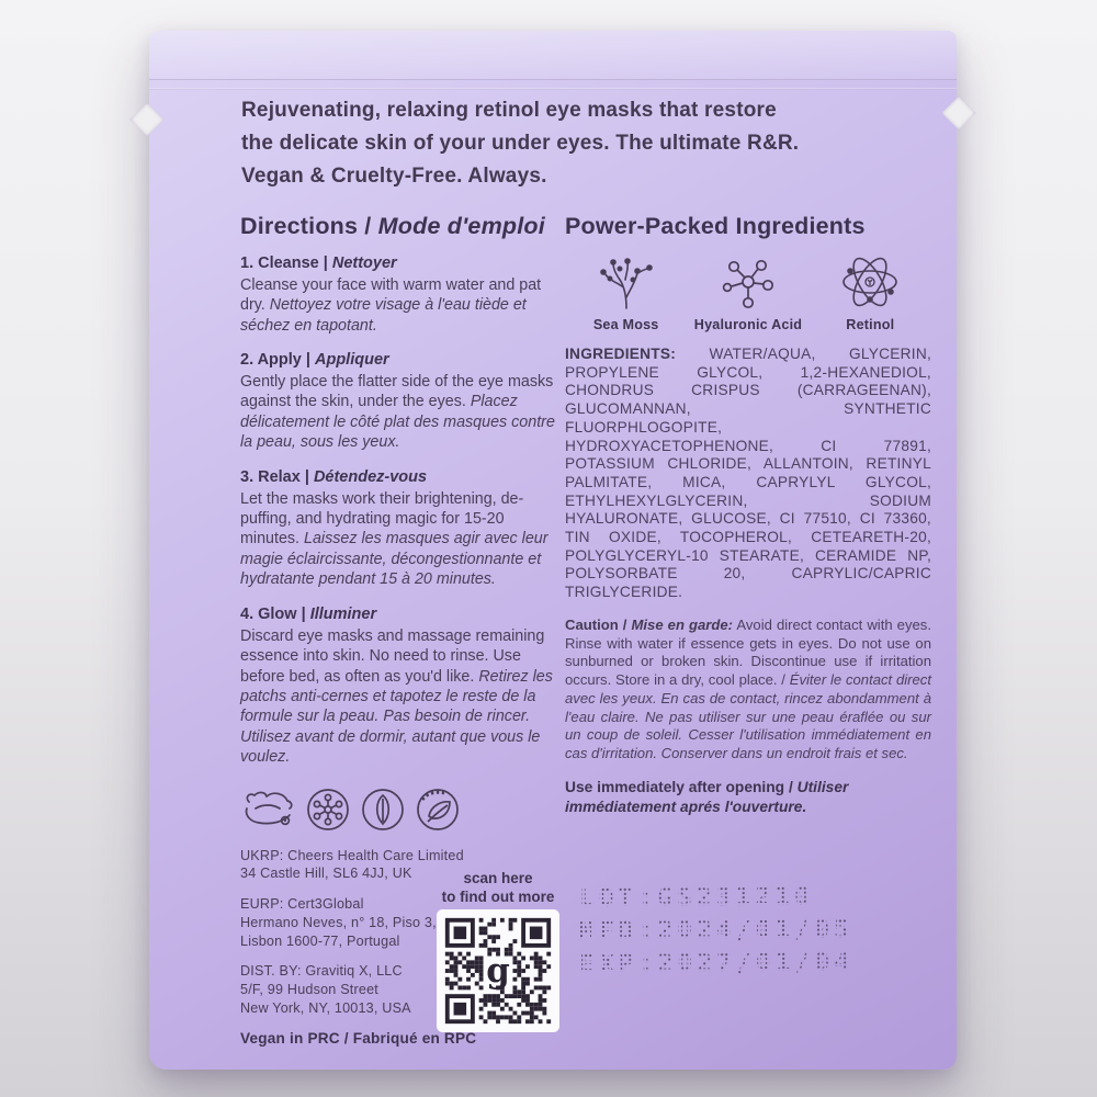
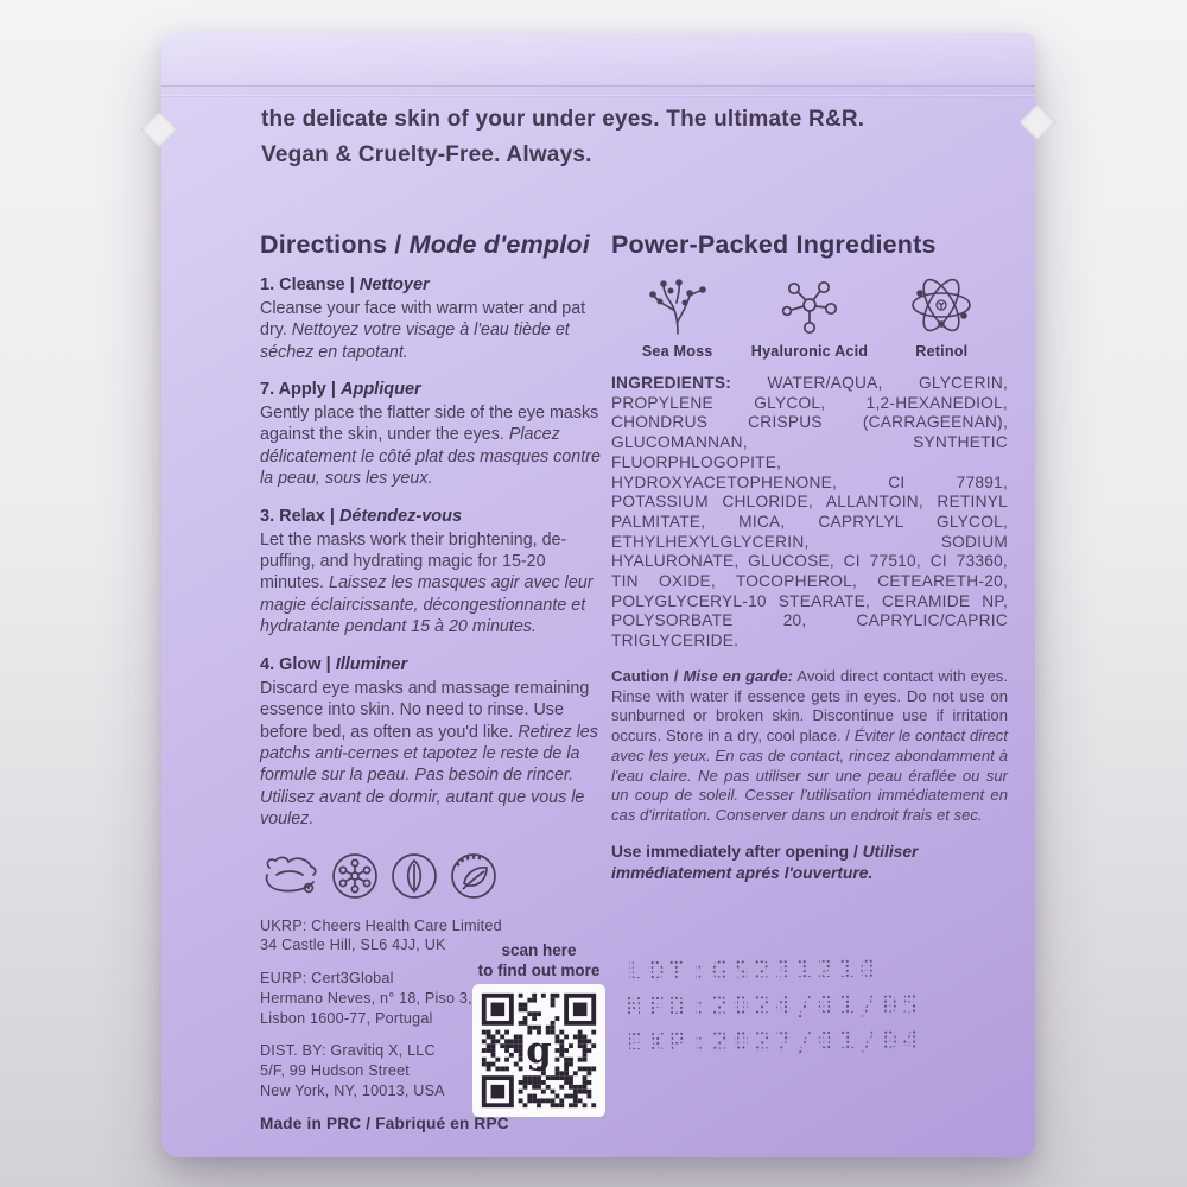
- Rejuvenating, relaxing retinol eye masks that restore
  the delicate skin of your under eyes. The ultimate R&R.
  Vegan & Cruelty-Free. Always.
  Directions / Mode d'emploi
  1. Cleanse | Nettoyer
  Cleanse your face with warm water and pat dry. Nettoyez votre visage à l'eau tiède et séchez en tapotant.
- 2. Apply | Appliquer
+ 7. Apply | Appliquer
  Gently place the flatter side of the eye masks against the skin, under the eyes. Placez délicatement le côté plat des masques contre la peau, sous les yeux.
  3. Relax | Détendez-vous
  Let the masks work their brightening, de-puffing, and hydrating magic for 15-20 minutes. Laissez les masques agir avec leur magie éclaircissante, décongestionnante et hydratante pendant 15 à 20 minutes.
  4. Glow | Illuminer
  Discard eye masks and massage remaining essence into skin. No need to rinse. Use before bed, as often as you'd like. Retirez les patchs anti-cernes et tapotez le reste de la formule sur la peau. Pas besoin de rincer. Utilisez avant de dormir, autant que vous le voulez.
  UKRP: Cheers Health Care Limited
  34 Castle Hill, SL6 4JJ, UK
  EURP: Cert3Global
  Hermano Neves, n° 18, Piso 3,
  Lisbon 1600-77, Portugal
  DIST. BY: Gravitiq X, LLC
  5/F, 99 Hudson Street
  New York, NY, 10013, USA
- Vegan in PRC / Fabriqué en RPC
+ Made in PRC / Fabriqué en RPC
  Power-Packed Ingredients
  Sea Moss
  Hyaluronic Acid
  Retinol
  INGREDIENTS: WATER/AQUA, GLYCERIN, PROPYLENE GLYCOL, 1,2-HEXANEDIOL, CHONDRUS CRISPUS (CARRAGEENAN), GLUCOMANNAN, SYNTHETIC FLUORPHLOGOPITE, HYDROXYACETOPHENONE, CI 77891, POTASSIUM CHLORIDE, ALLANTOIN, RETINYL PALMITATE, MICA, CAPRYLYL GLYCOL, ETHYLHEXYLGLYCERIN, SODIUM HYALURONATE, GLUCOSE, CI 77510, CI 73360, TIN OXIDE, TOCOPHEROL, CETEARETH-20, POLYGLYCERYL-10 STEARATE, CERAMIDE NP, POLYSORBATE 20, CAPRYLIC/CAPRIC TRIGLYCERIDE.
  Caution / Mise en garde: Avoid direct contact with eyes. Rinse with water if essence gets in eyes. Do not use on sunburned or broken skin. Discontinue use if irritation occurs. Store in a dry, cool place. / Éviter le contact direct avec les yeux. En cas de contact, rincez abondamment à l'eau claire. Ne pas utiliser sur une peau éraflée ou sur un coup de soleil. Cesser l'utilisation immédiatement en cas d'irritation. Conserver dans un endroit frais et sec.
  Use immediately after opening / Utiliser immédiatement aprés l'ouverture.
  scan here
  to find out more
  g
  LOT:GS231210
  MFD:2024/01/05
  EXP:2027/01/04
